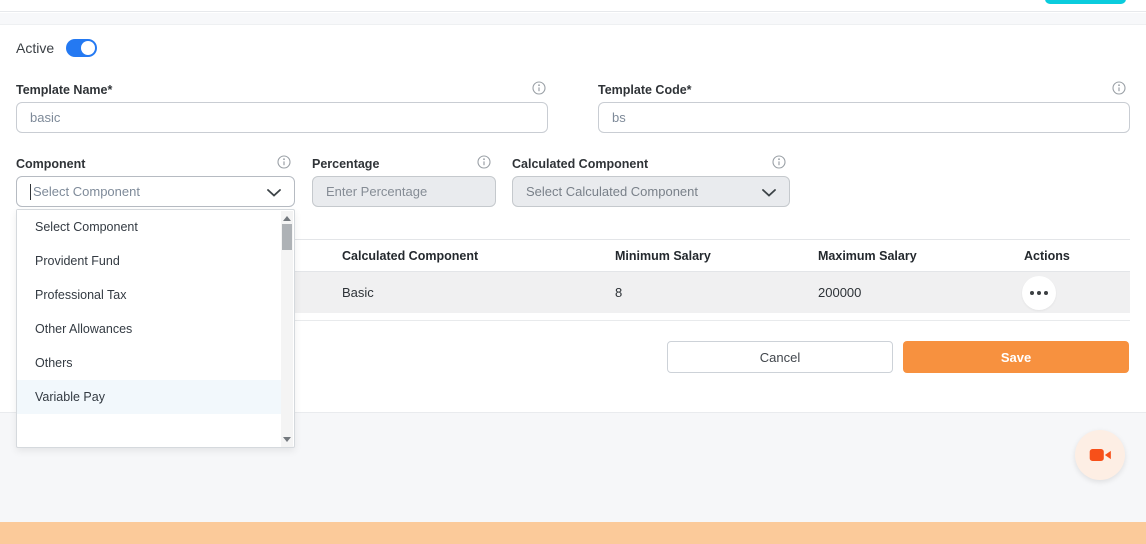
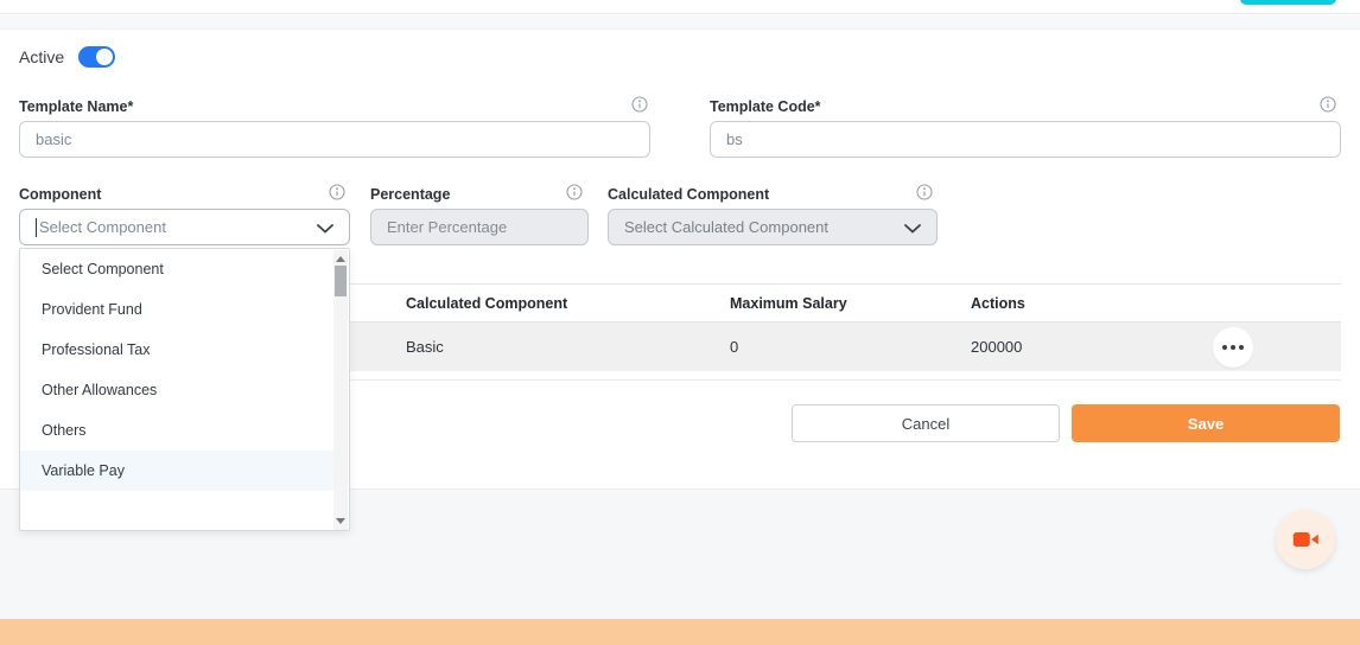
  Active
  Template Name*
  Template Code*
  basic
  bs
  Component
  Percentage
  Calculated Component
  Select Component
  Enter Percentage
  Select Calculated Component
  Calculated Component
- Minimum Salary
  Maximum Salary
  Actions
  Basic
- 8
+ 0
  200000
  Cancel
  Save
  Select Component
  Provident Fund
  Professional Tax
  Other Allowances
  Others
  Variable Pay
